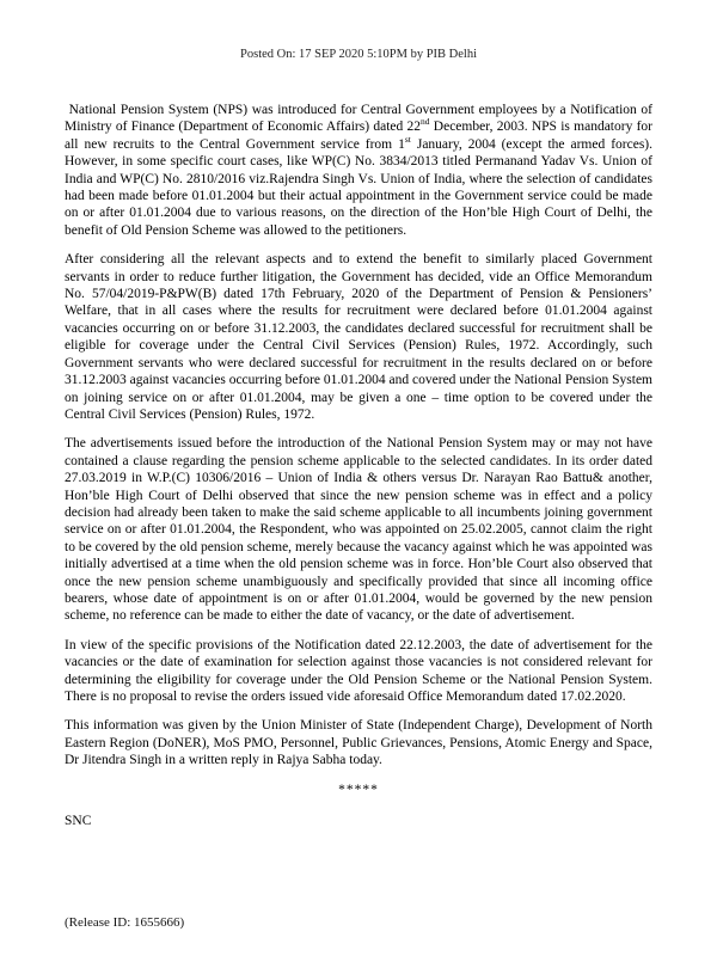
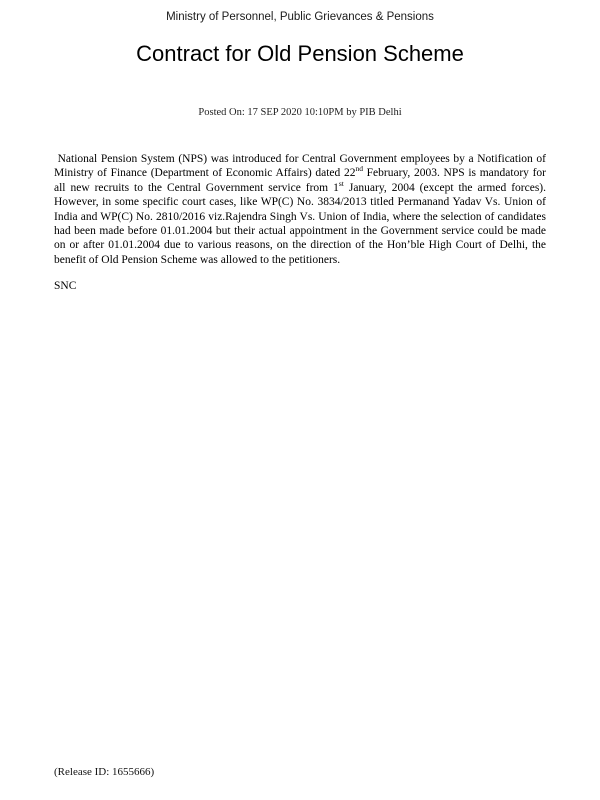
+ Ministry of Personnel, Public Grievances & Pensions
+ Contract for Old Pension Scheme
- Posted On: 17 SEP 2020 5:10PM by PIB Delhi
+ Posted On: 17 SEP 2020 10:10PM by PIB Delhi
- National Pension System (NPS) was introduced for Central Government employees by a Notification of Ministry of Finance (Department of Economic Affairs) dated 22nd December, 2003. NPS is mandatory for all new recruits to the Central Government service from 1st January, 2004 (except the armed forces). However, in some specific court cases, like WP(C) No. 3834/2013 titled Permanand Yadav Vs. Union of India and WP(C) No. 2810/2016 viz.Rajendra Singh Vs. Union of India, where the selection of candidates had been made before 01.01.2004 but their actual appointment in the Government service could be made on or after 01.01.2004 due to various reasons, on the direction of the Hon’ble High Court of Delhi, the benefit of Old Pension Scheme was allowed to the petitioners.
+ National Pension System (NPS) was introduced for Central Government employees by a Notification of Ministry of Finance (Department of Economic Affairs) dated 22nd February, 2003. NPS is mandatory for all new recruits to the Central Government service from 1st January, 2004 (except the armed forces). However, in some specific court cases, like WP(C) No. 3834/2013 titled Permanand Yadav Vs. Union of India and WP(C) No. 2810/2016 viz.Rajendra Singh Vs. Union of India, where the selection of candidates had been made before 01.01.2004 but their actual appointment in the Government service could be made on or after 01.01.2004 due to various reasons, on the direction of the Hon’ble High Court of Delhi, the benefit of Old Pension Scheme was allowed to the petitioners.
- After considering all the relevant aspects and to extend the benefit to similarly placed Government servants in order to reduce further litigation, the Government has decided, vide an Office Memorandum No. 57/04/2019-P&PW(B) dated 17th February, 2020 of the Department of Pension & Pensioners’ Welfare, that in all cases where the results for recruitment were declared before 01.01.2004 against vacancies occurring on or before 31.12.2003, the candidates declared successful for recruitment shall be eligible for coverage under the Central Civil Services (Pension) Rules, 1972. Accordingly, such Government servants who were declared successful for recruitment in the results declared on or before 31.12.2003 against vacancies occurring before 01.01.2004 and covered under the National Pension System on joining service on or after 01.01.2004, may be given a one – time option to be covered under the Central Civil Services (Pension) Rules, 1972.
- The advertisements issued before the introduction of the National Pension System may or may not have contained a clause regarding the pension scheme applicable to the selected candidates. In its order dated 27.03.2019 in W.P.(C) 10306/2016 – Union of India & others versus Dr. Narayan Rao Battu& another, Hon’ble High Court of Delhi observed that since the new pension scheme was in effect and a policy decision had already been taken to make the said scheme applicable to all incumbents joining government service on or after 01.01.2004, the Respondent, who was appointed on 25.02.2005, cannot claim the right to be covered by the old pension scheme, merely because the vacancy against which he was appointed was initially advertised at a time when the old pension scheme was in force. Hon’ble Court also observed that once the new pension scheme unambiguously and specifically provided that since all incoming office bearers, whose date of appointment is on or after 01.01.2004, would be governed by the new pension scheme, no reference can be made to either the date of vacancy, or the date of advertisement.
- In view of the specific provisions of the Notification dated 22.12.2003, the date of advertisement for the vacancies or the date of examination for selection against those vacancies is not considered relevant for determining the eligibility for coverage under the Old Pension Scheme or the National Pension System. There is no proposal to revise the orders issued vide aforesaid Office Memorandum dated 17.02.2020.
- This information was given by the Union Minister of State (Independent Charge), Development of North Eastern Region (DoNER), MoS PMO, Personnel, Public Grievances, Pensions, Atomic Energy and Space, Dr Jitendra Singh in a written reply in Rajya Sabha today.
- *****
  SNC
  (Release ID: 1655666)
